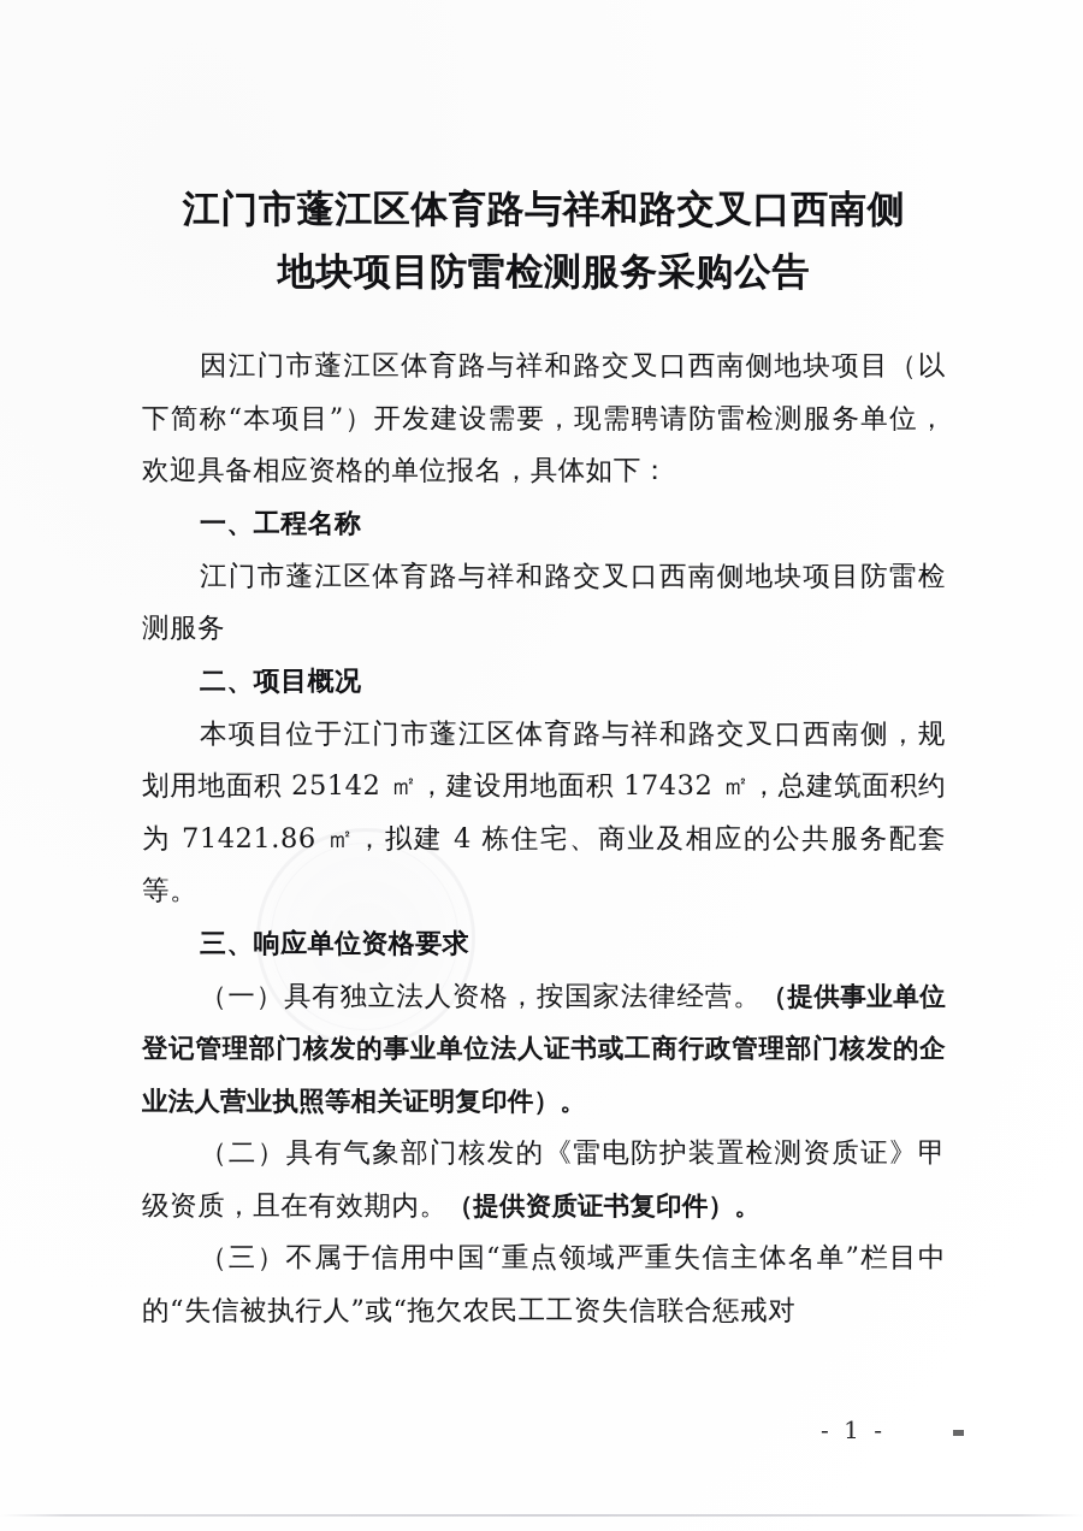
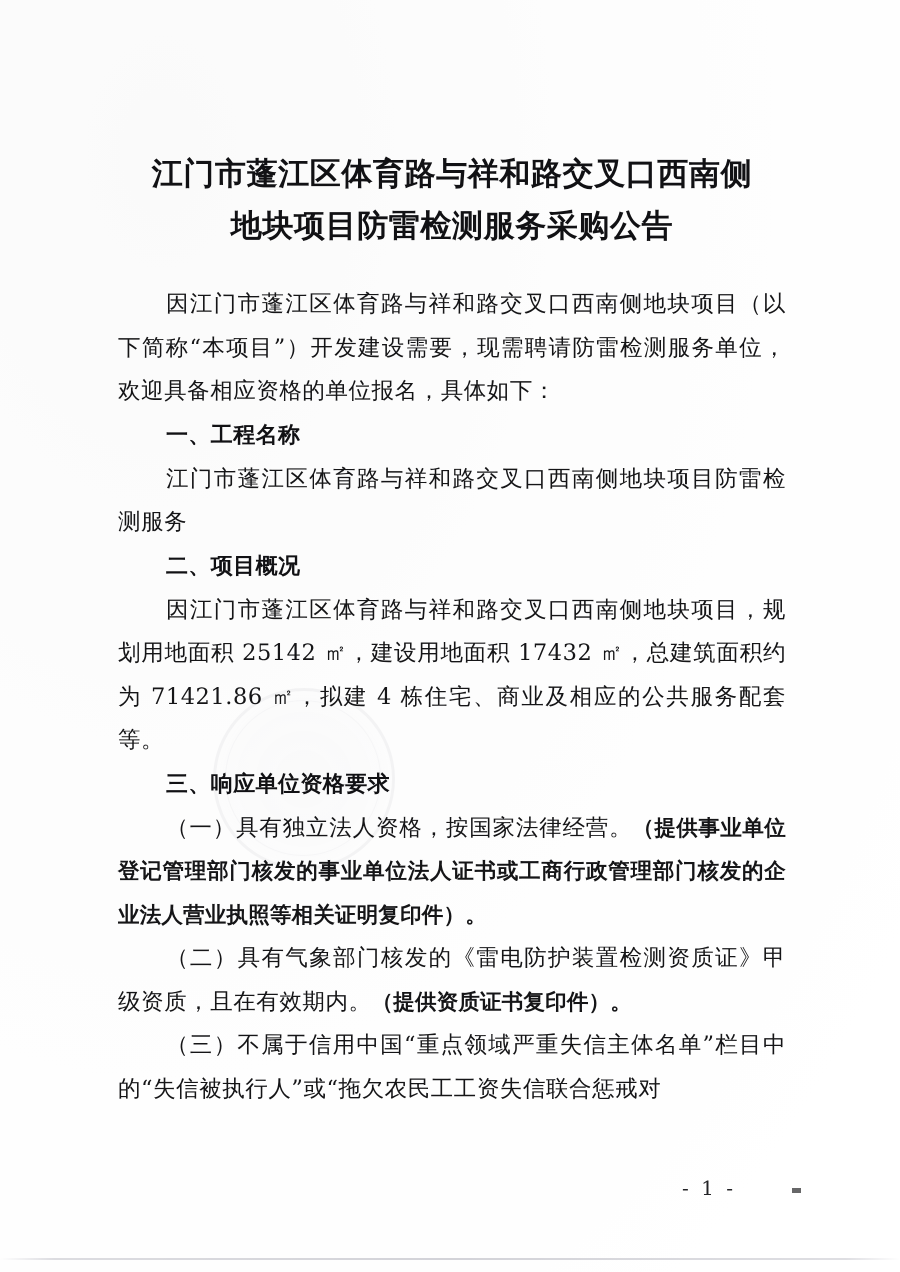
  江门市蓬江区体育路与祥和路交叉口西南侧
  地块项目防雷检测服务采购公告
  因江门市蓬江区体育路与祥和路交叉口西南侧地块项目（以下简称“本项目”）开发建设需要，现需聘请防雷检测服务单位，欢迎具备相应资格的单位报名，具体如下：
  一、工程名称
  江门市蓬江区体育路与祥和路交叉口西南侧地块项目防雷检测服务
  二、项目概况
- 本项目位于江门市蓬江区体育路与祥和路交叉口西南侧，规划用地面积 25142 ㎡，建设用地面积 17432 ㎡，总建筑面积约为 71421.86 ㎡，拟建 4 栋住宅、商业及相应的公共服务配套等。
+ 因江门市蓬江区体育路与祥和路交叉口西南侧地块项目，规划用地面积 25142 ㎡，建设用地面积 17432 ㎡，总建筑面积约为 71421.86 ㎡，拟建 4 栋住宅、商业及相应的公共服务配套等。
  三、响应单位资格要求
  （一）具有独立法人资格，按国家法律经营。（提供事业单位登记管理部门核发的事业单位法人证书或工商行政管理部门核发的企业法人营业执照等相关证明复印件）。
  （二）具有气象部门核发的《雷电防护装置检测资质证》甲级资质，且在有效期内。（提供资质证书复印件）。
  （三）不属于信用中国“重点领域严重失信主体名单”栏目中的“失信被执行人”或“拖欠农民工工资失信联合惩戒对
  - 1 -
